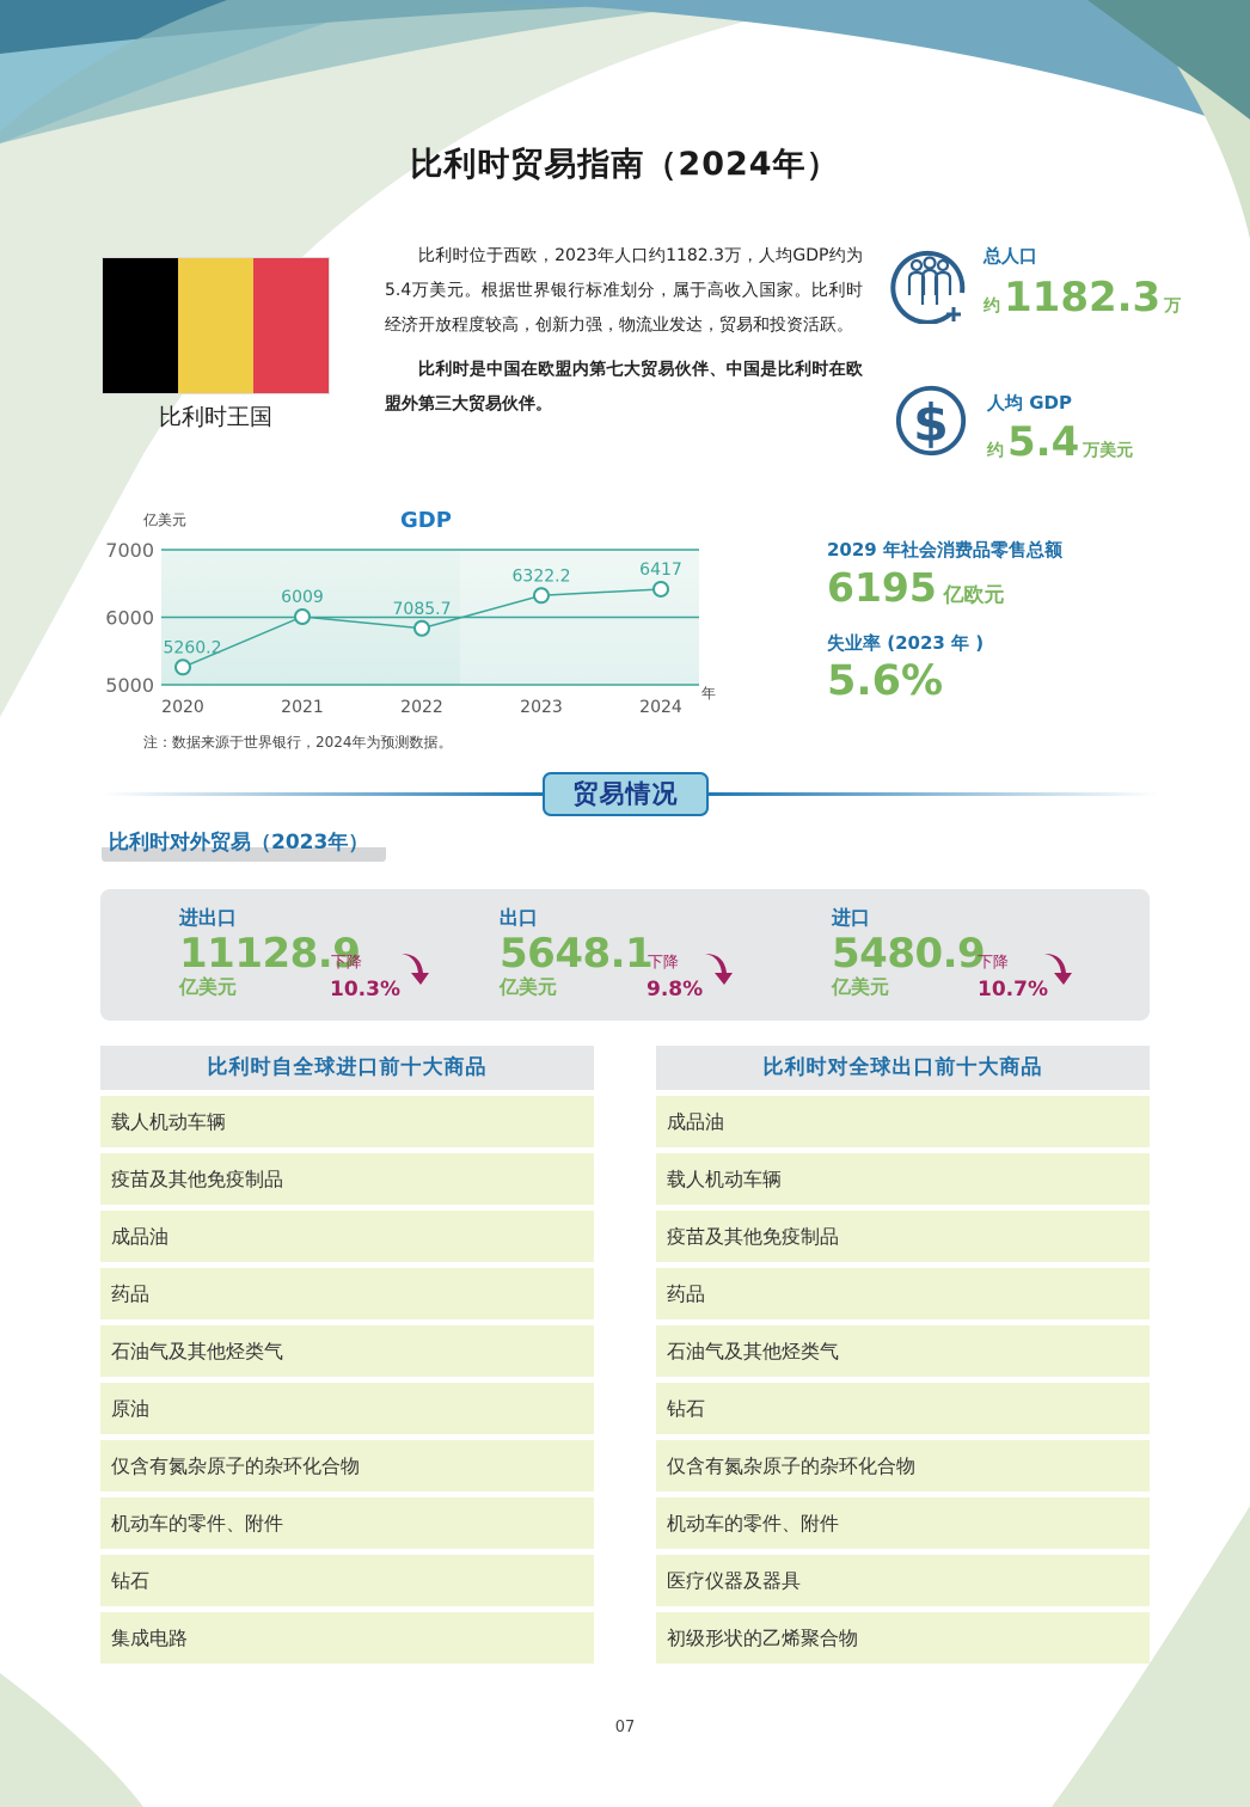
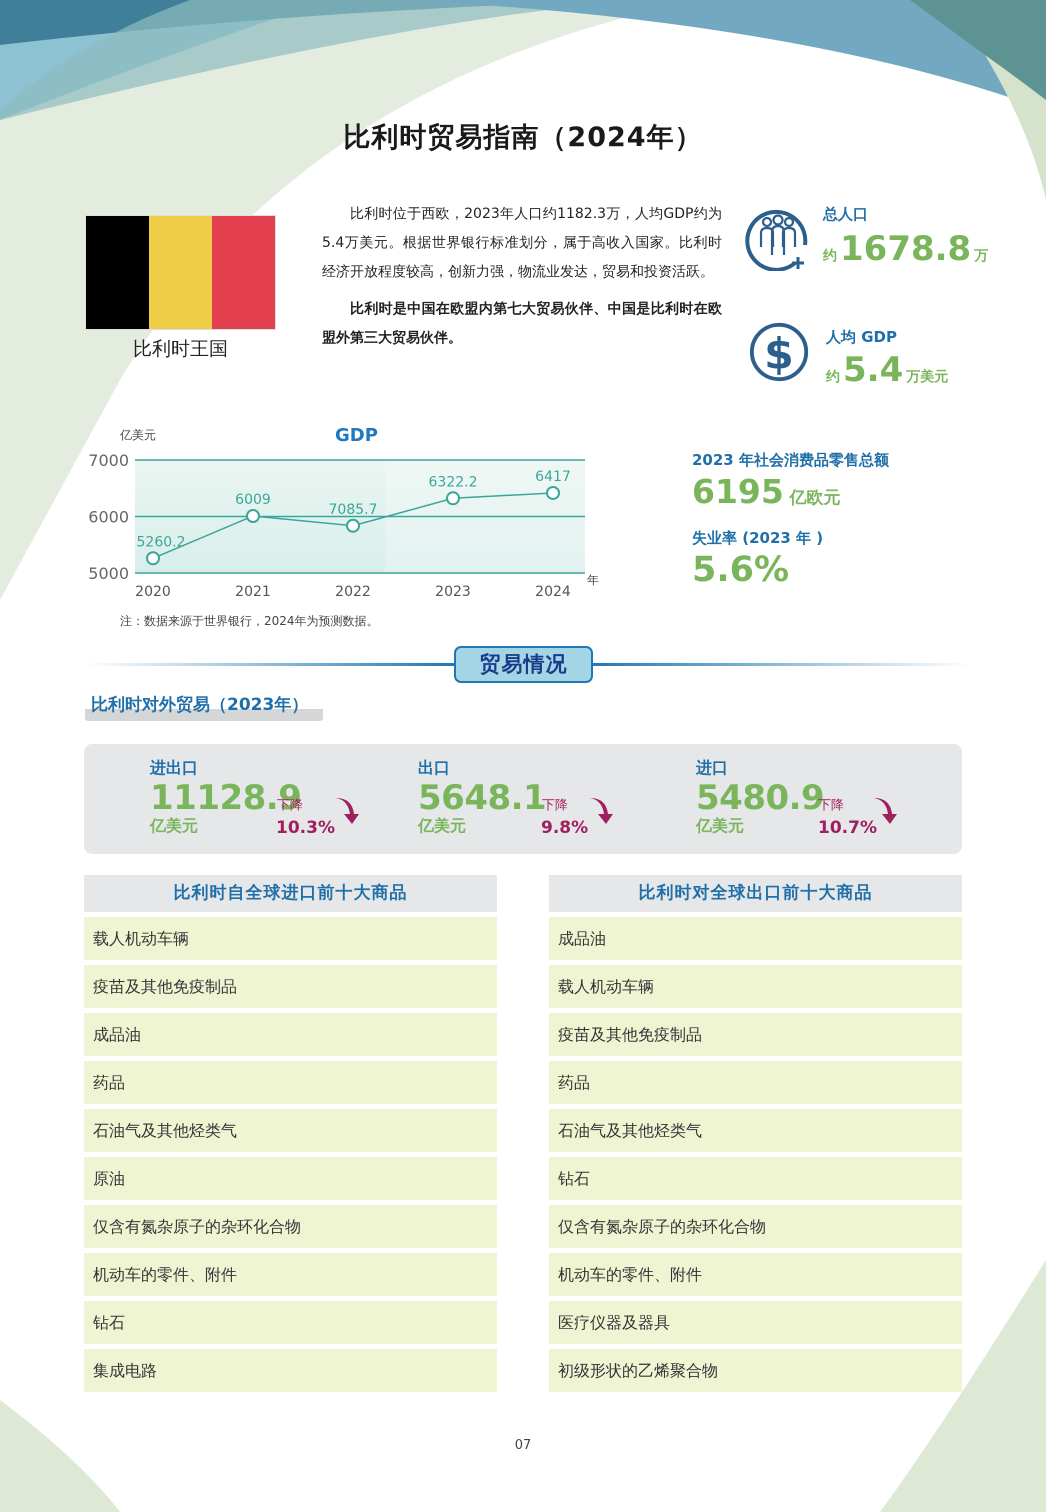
  比利时贸易指南（2024年）
  比利时王国
  比利时位于西欧，2023年人口约1182.3万，人均GDP约为5.4万美元。根据世界银行标准划分，属于高收入国家。比利时经济开放程度较高，创新力强，物流业发达，贸易和投资活跃。
  比利时是中国在欧盟内第七大贸易伙伴、中国是比利时在欧盟外第三大贸易伙伴。
  总人口
- 约 1182.3 万
+ 约 1678.8 万
  $
  人均 GDP
  约 5.4 万美元
  5000
  6000
  7000
  2020
  2021
  2022
  2023
  2024
  5260.2
  6009
  7085.7
  6322.2
  6417
  亿美元
  GDP
  年
  注：数据来源于世界银行，2024年为预测数据。
- 2029 年社会消费品零售总额
+ 2023 年社会消费品零售总额
  6195 亿欧元
  失业率 (2023 年 )
  5.6%
  贸易情况
  比利时对外贸易（2023年）
  进出口
  11128.9
  亿美元
  下降
  10.3%
  出口
  5648.1
  亿美元
  下降
  9.8%
  进口
  5480.9
  亿美元
  下降
  10.7%
  比利时自全球进口前十大商品
  载人机动车辆
  疫苗及其他免疫制品
  成品油
  药品
  石油气及其他烃类气
  原油
  仅含有氮杂原子的杂环化合物
  机动车的零件、附件
  钻石
  集成电路
  比利时对全球出口前十大商品
  成品油
  载人机动车辆
  疫苗及其他免疫制品
  药品
  石油气及其他烃类气
  钻石
  仅含有氮杂原子的杂环化合物
  机动车的零件、附件
  医疗仪器及器具
  初级形状的乙烯聚合物
  07
